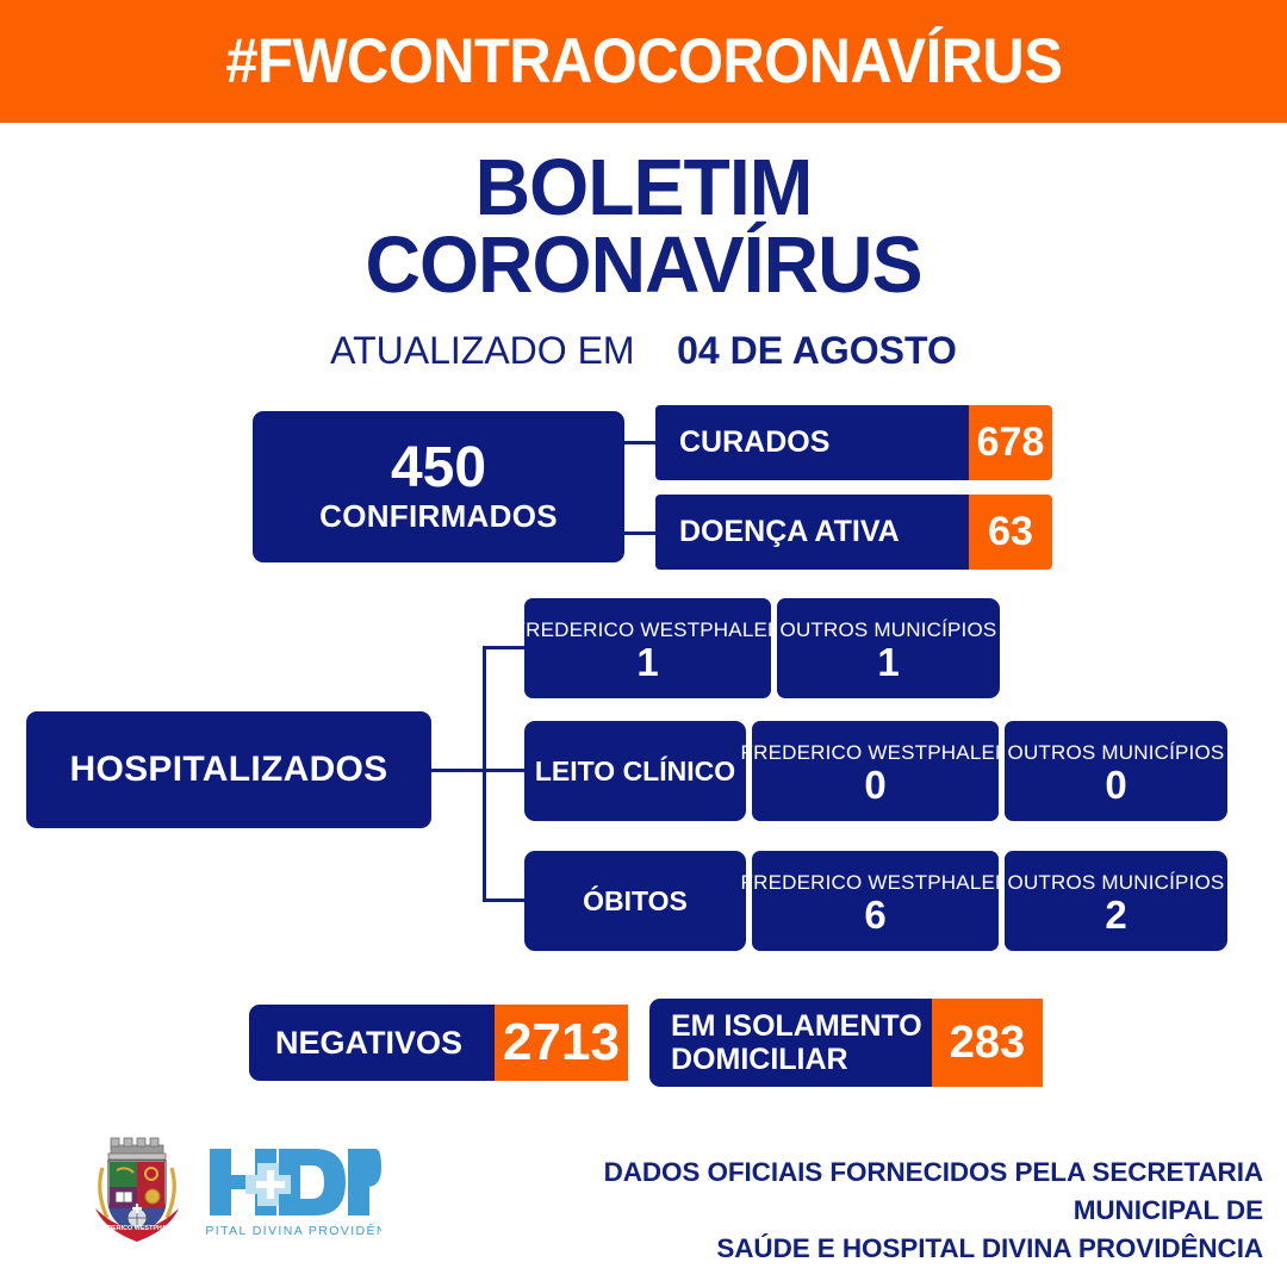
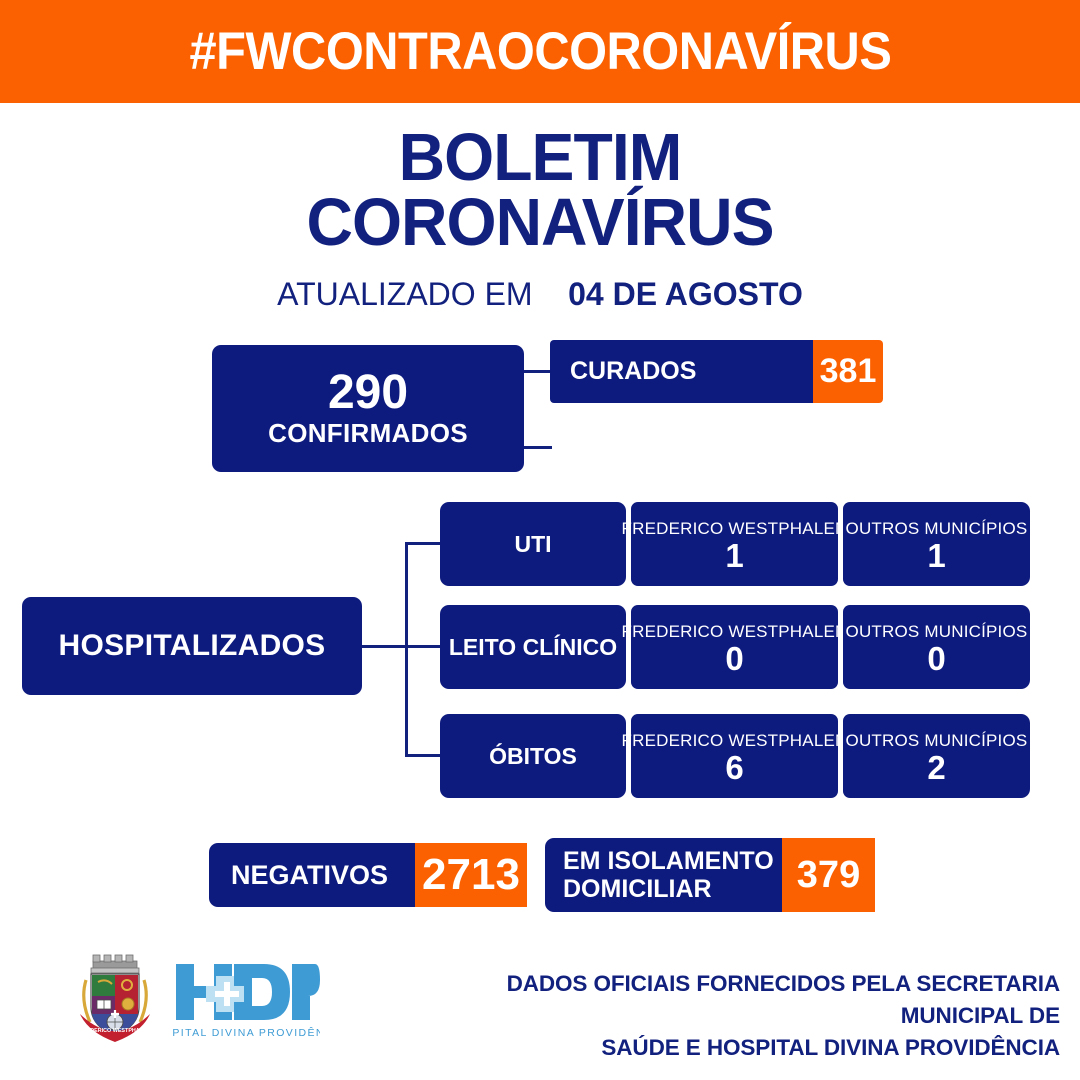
  #FWCONTRAOCORONAVÍRUS
  BOLETIM
  CORONAVÍRUS
  ATUALIZADO EM 04 DE AGOSTO
- 450
+ 290
  CONFIRMADOS
  CURADOS
- 678
+ 381
- DOENÇA ATIVA
- 63
  HOSPITALIZADOS
+ UTI
  FREDERICO WESTPHALEN
  1
  OUTROS MUNICÍPIOS
  1
  LEITO CLÍNICO
  FREDERICO WESTPHALEN
  0
  OUTROS MUNICÍPIOS
  0
  ÓBITOS
  FREDERICO WESTPHALEN
  6
  OUTROS MUNICÍPIOS
  2
  NEGATIVOS
  2713
  EM ISOLAMENTO
  DOMICILIAR
- 283
+ 379
  PITAL DIVINA PROVIDÊ
  DADOS OFICIAIS FORNECIDOS PELA SECRETARIA MUNICIPAL DE
  SAÚDE E HOSPITAL DIVINA PROVIDÊNCIA
